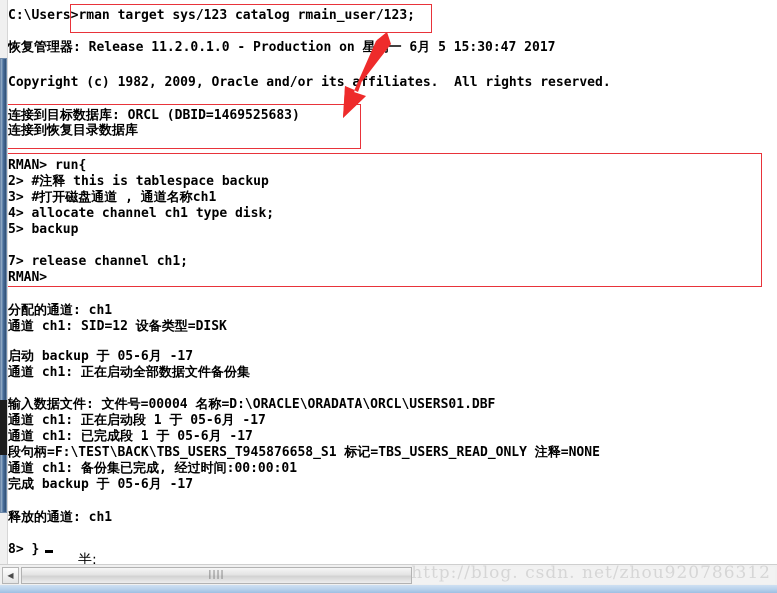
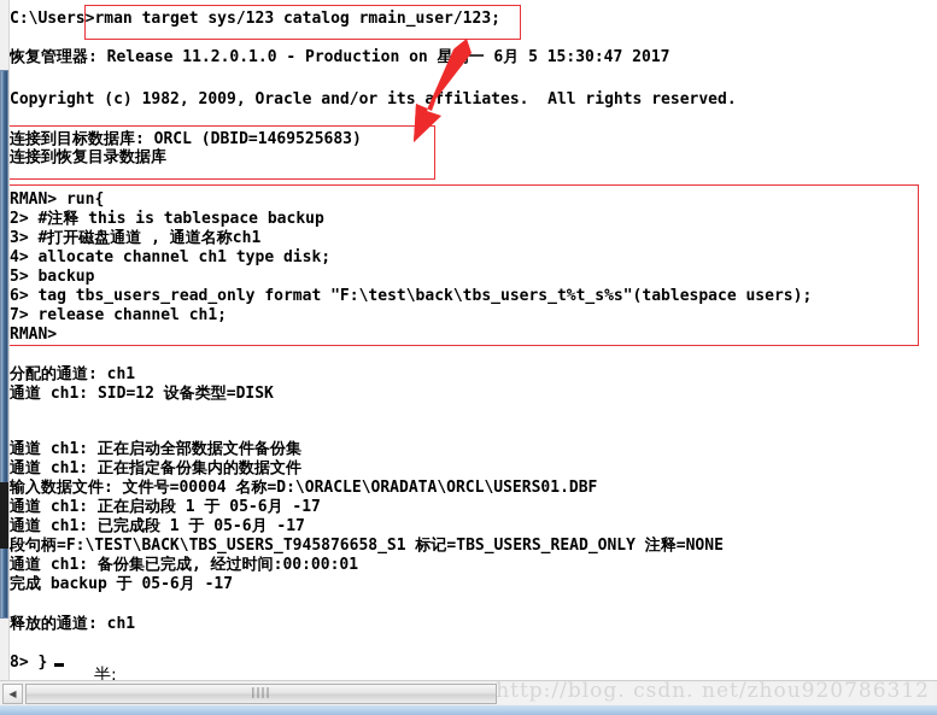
  C:\Users>rman target sys/123 catalog rmain_user/123;
  恢复管理器: Release 11.2.0.1.0 - Production on 星一 6月 5 15:30:47 2017
  Copyright (c) 1982, 2009, Oracle and/or its affiliates. All rights reserved.
  连接到目标数据库: ORCL (DBID=1469525683)
  连接到恢复目录数据库
  RMAN> run{
  2> #注释 this is tablespace backup
  3> #打开磁盘通道 , 通道名称ch1
  4> allocate channel ch1 type disk;
  5> backup
+ 6> tag tbs_users_read_only format "F:\test\back\tbs_users_t%t_s%s"(tablespace users);
  7> release channel ch1;
  RMAN>
  分配的通道: ch1
  通道 ch1: SID=12 设备类型=DISK
- 启动 backup 于 05-6月 -17
  通道 ch1: 正在启动全部数据文件备份集
+ 通道 ch1: 正在指定备份集内的数据文件
  输入数据文件: 文件号=00004 名称=D:\ORACLE\ORADATA\ORCL\USERS01.DBF
  通道 ch1: 正在启动段 1 于 05-6月 -17
  通道 ch1: 已完成段 1 于 05-6月 -17
  段句柄=F:\TEST\BACK\TBS_USERS_T945876658_S1 标记=TBS_USERS_READ_ONLY 注释=NONE
  通道 ch1: 备份集已完成, 经过时间:00:00:01
  完成 backup 于 05-6月 -17
  释放的通道: ch1
  8> }
  半:
  ◀
  ||||
  http://blog. csdn. net/zhou920786312
